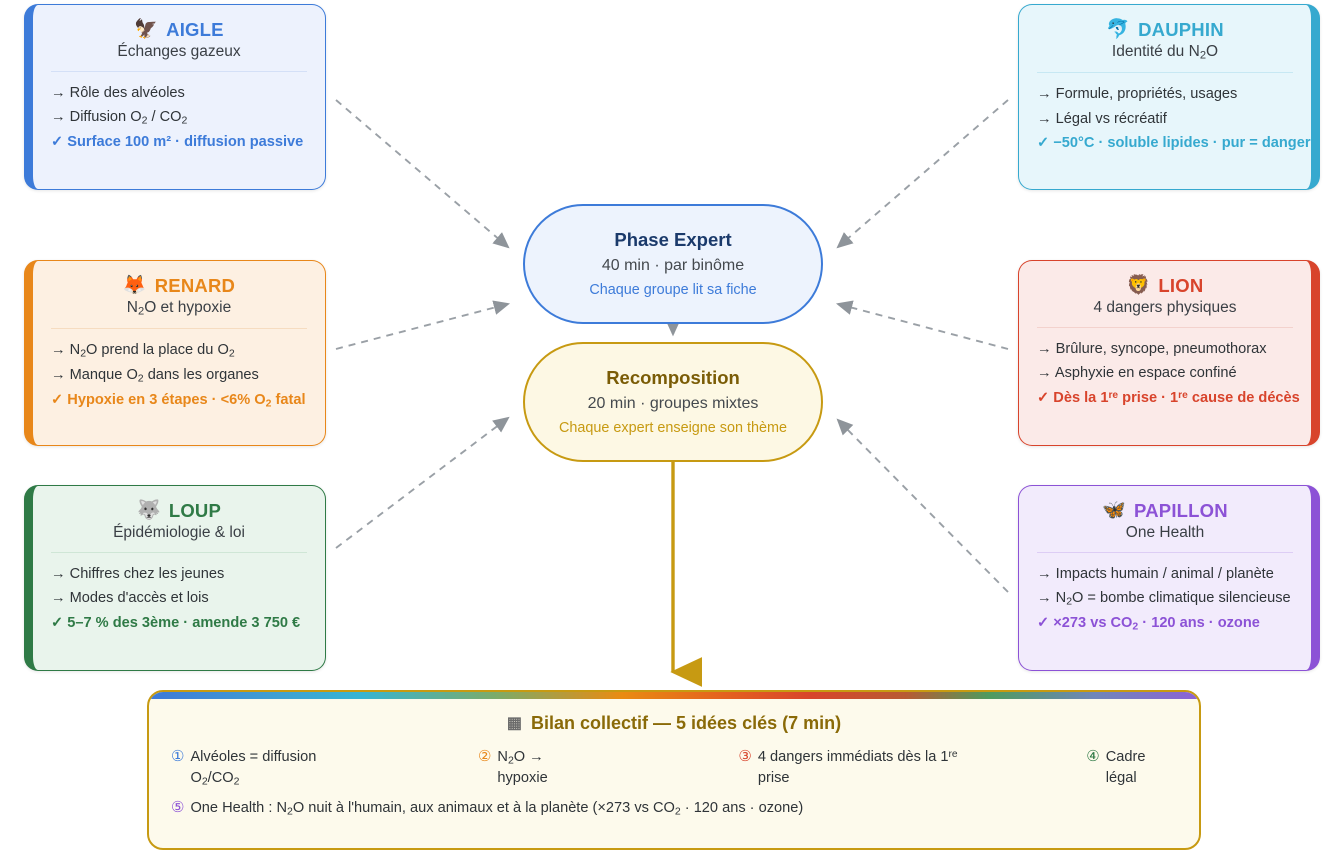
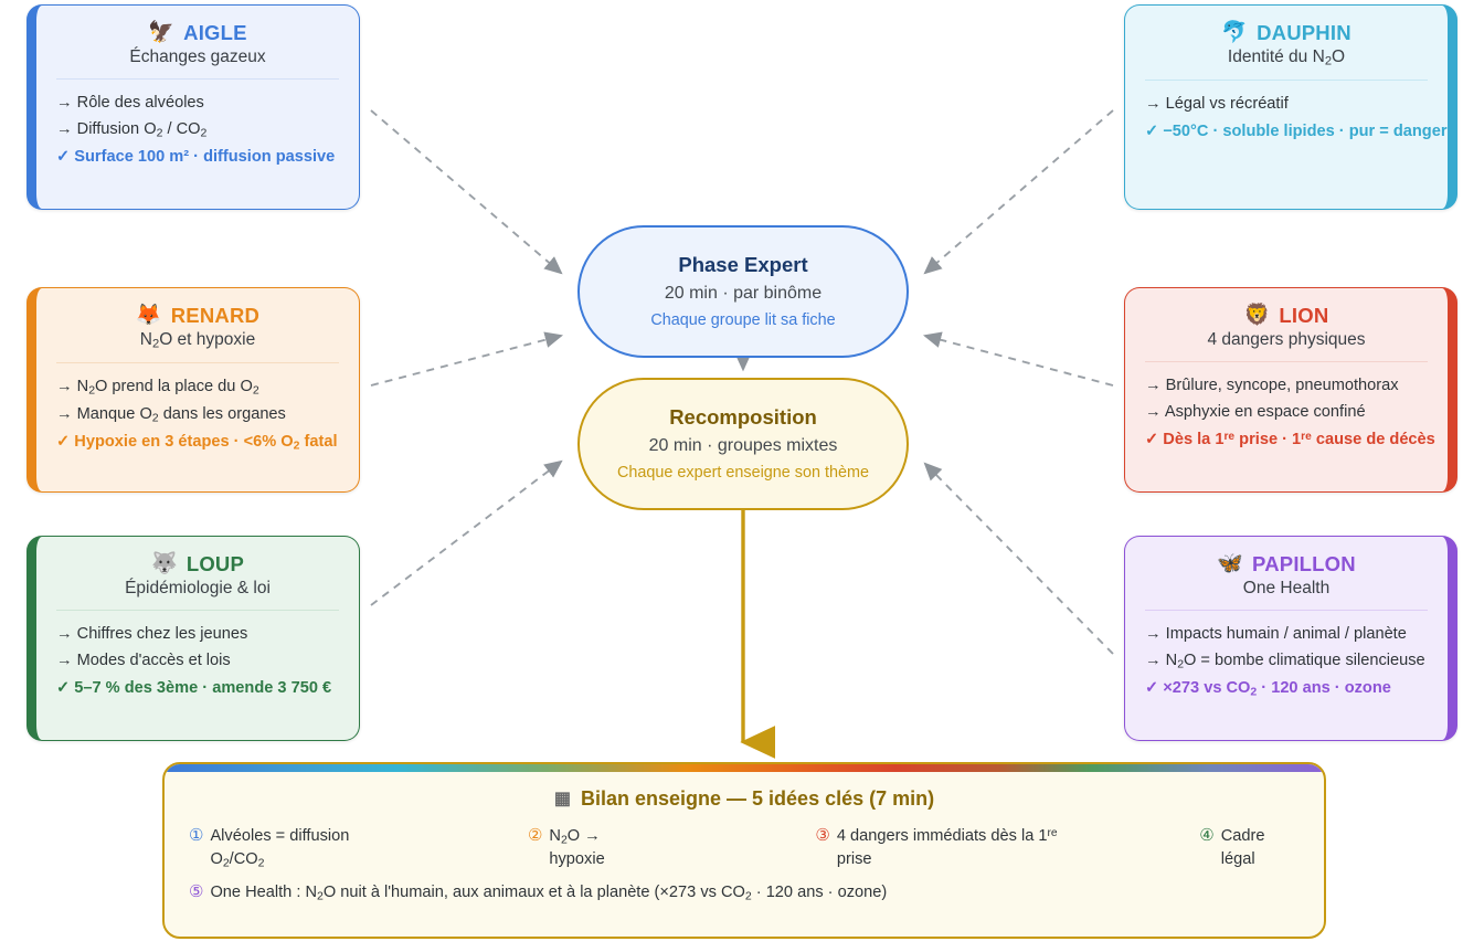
  🦅
  AIGLE
  Échanges gazeux
  → Rôle des alvéoles
  → Diffusion O2 / CO2
  ✓ Surface 100 m² · diffusion passive
  🐬
  DAUPHIN
  Identité du N2O
- → Formule, propriétés, usages
  → Légal vs récréatif
  ✓ −50°C · soluble lipides · pur = danger
  🦊
  RENARD
  N2O et hypoxie
  → N2O prend la place du O2
  → Manque O2 dans les organes
  ✓ Hypoxie en 3 étapes · <6% O2 fatal
  🦁
  LION
  4 dangers physiques
  → Brûlure, syncope, pneumothorax
  → Asphyxie en espace confiné
  ✓ Dès la 1re prise · 1re cause de décès
  🐺
  LOUP
  Épidémiologie & loi
  → Chiffres chez les jeunes
  → Modes d'accès et lois
  ✓ 5–7 % des 3ème · amende 3 750 €
  🦋
  PAPILLON
  One Health
  → Impacts humain / animal / planète
  → N2O = bombe climatique silencieuse
  ✓ ×273 vs CO2 · 120 ans · ozone
  Phase Expert
- 40 min · par binôme
+ 20 min · par binôme
  Chaque groupe lit sa fiche
  Recomposition
  20 min · groupes mixtes
  Chaque expert enseigne son thème
  ▦
- Bilan collectif — 5 idées clés (7 min)
+ Bilan enseigne — 5 idées clés (7 min)
  ①
  Alvéoles = diffusion O2/CO2
  ②
  N2O → hypoxie
  ③
  4 dangers immédiats dès la 1re prise
  ④
  Cadre légal
  ⑤
  One Health : N2O nuit à l'humain, aux animaux et à la planète (×273 vs CO2 · 120 ans · ozone)
